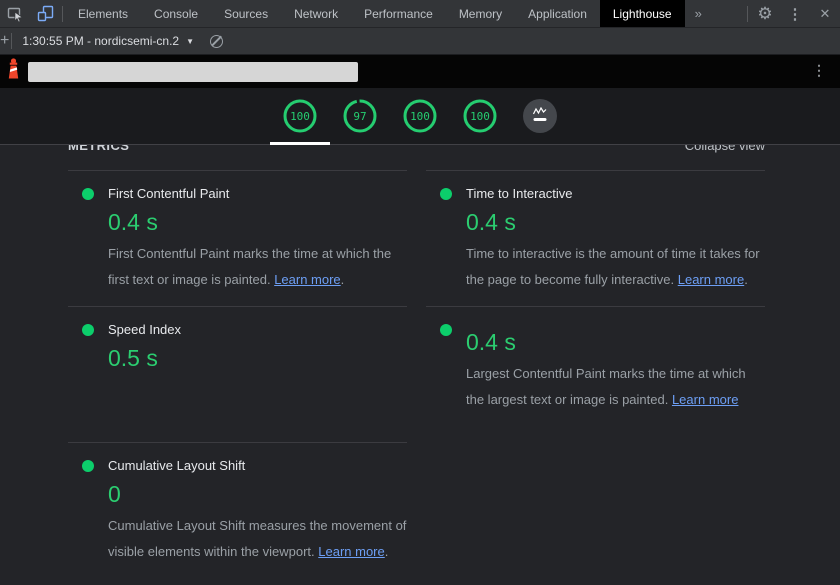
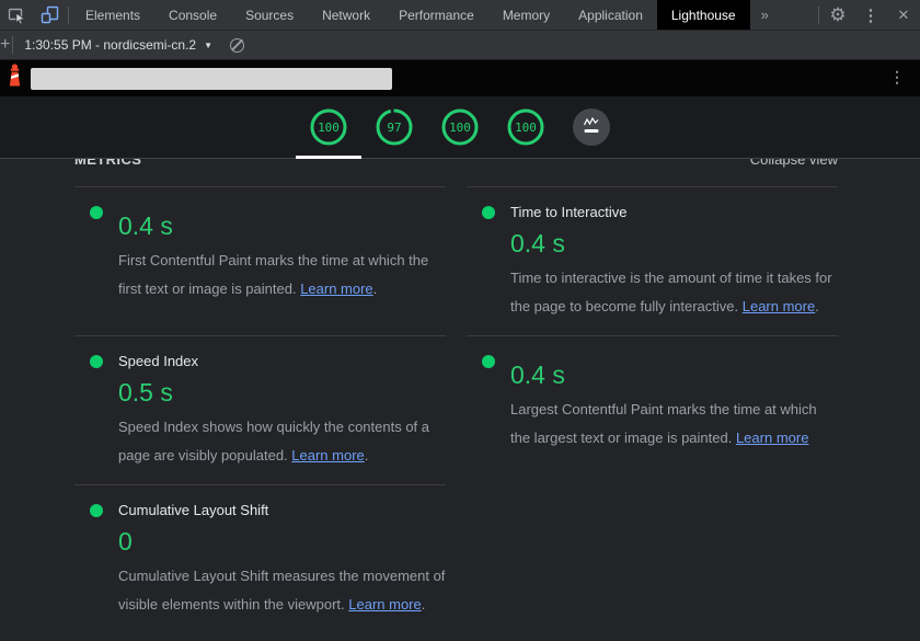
  Elements
  Console
  Sources
  Network
  Performance
  Memory
  Application
  Lighthouse
  »
  ⚙
  ⋮
  ✕
  +
  1:30:55 PM - nordicsemi-cn.2
  ▼
  ⋮
  100
  97
  100
  100
  METRICS
  Collapse view
- First Contentful Paint
  0.4 s
  First Contentful Paint marks the time at which the first text or image is painted. Learn more.
  Time to Interactive
  0.4 s
  Time to interactive is the amount of time it takes for the page to become fully interactive. Learn more.
  Speed Index
  0.5 s
+ Speed Index shows how quickly the contents of a page are visibly populated. Learn more.
  0.4 s
  Largest Contentful Paint marks the time at which the largest text or image is painted. Learn more
  Cumulative Layout Shift
  0
  Cumulative Layout Shift measures the movement of visible elements within the viewport. Learn more.
